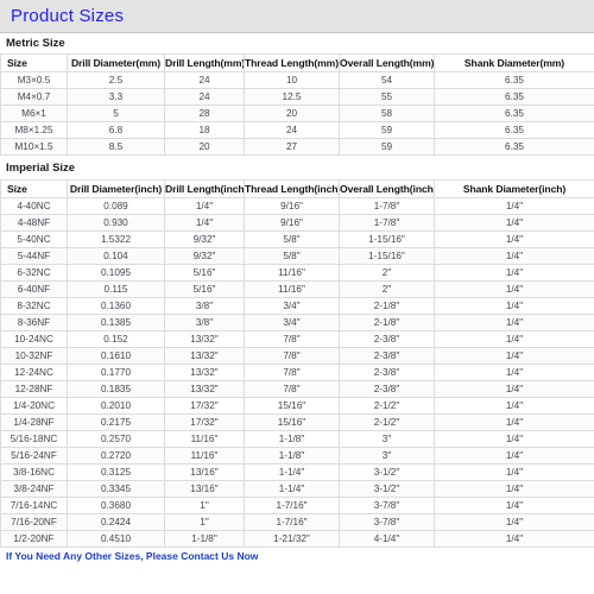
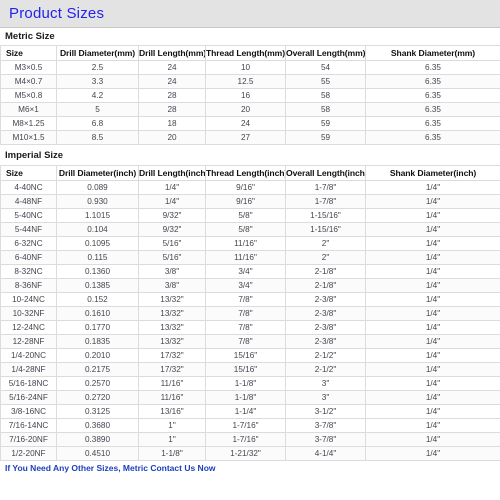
  Product Sizes
  Metric Size
  Size	Drill Diameter(mm)	Drill Length(mm)	Thread Length(mm)	Overall Length(mm)	Shank Diameter(mm)
  M3×0.5	2.5	24	10	54	6.35
  M4×0.7	3.3	24	12.5	55	6.35
+ M5×0.8	4.2	28	16	58	6.35
  M6×1	5	28	20	58	6.35
  M8×1.25	6.8	18	24	59	6.35
  M10×1.5	8.5	20	27	59	6.35
  Imperial Size
  Size	Drill Diameter(inch)	Drill Length(inch	Thread Length(inch	Overall Length(inch	Shank Diameter(inch)
  4-40NC	0.089	1/4"	9/16"	1-7/8"	1/4"
  4-48NF	0.930	1/4"	9/16"	1-7/8"	1/4"
- 5-40NC	1.5322	9/32"	5/8"	1-15/16"	1/4"
+ 5-40NC	1.1015	9/32"	5/8"	1-15/16"	1/4"
  5-44NF	0.104	9/32"	5/8"	1-15/16"	1/4"
  6-32NC	0.1095	5/16"	11/16"	2"	1/4"
  6-40NF	0.115	5/16"	11/16"	2"	1/4"
  8-32NC	0.1360	3/8"	3/4"	2-1/8"	1/4"
  8-36NF	0.1385	3/8"	3/4"	2-1/8"	1/4"
  10-24NC	0.152	13/32"	7/8"	2-3/8"	1/4"
  10-32NF	0.1610	13/32"	7/8"	2-3/8"	1/4"
  12-24NC	0.1770	13/32"	7/8"	2-3/8"	1/4"
  12-28NF	0.1835	13/32"	7/8"	2-3/8"	1/4"
  1/4-20NC	0.2010	17/32"	15/16"	2-1/2"	1/4"
  1/4-28NF	0.2175	17/32"	15/16"	2-1/2"	1/4"
  5/16-18NC	0.2570	11/16"	1-1/8"	3"	1/4"
  5/16-24NF	0.2720	11/16"	1-1/8"	3"	1/4"
  3/8-16NC	0.3125	13/16"	1-1/4"	3-1/2"	1/4"
- 3/8-24NF	0.3345	13/16"	1-1/4"	3-1/2"	1/4"
  7/16-14NC	0.3680	1"	1-7/16"	3-7/8"	1/4"
- 7/16-20NF	0.2424	1"	1-7/16"	3-7/8"	1/4"
+ 7/16-20NF	0.3890	1"	1-7/16"	3-7/8"	1/4"
  1/2-20NF	0.4510	1-1/8"	1-21/32"	4-1/4"	1/4"
- If You Need Any Other Sizes, Please Contact Us Now
+ If You Need Any Other Sizes, Metric Contact Us Now
